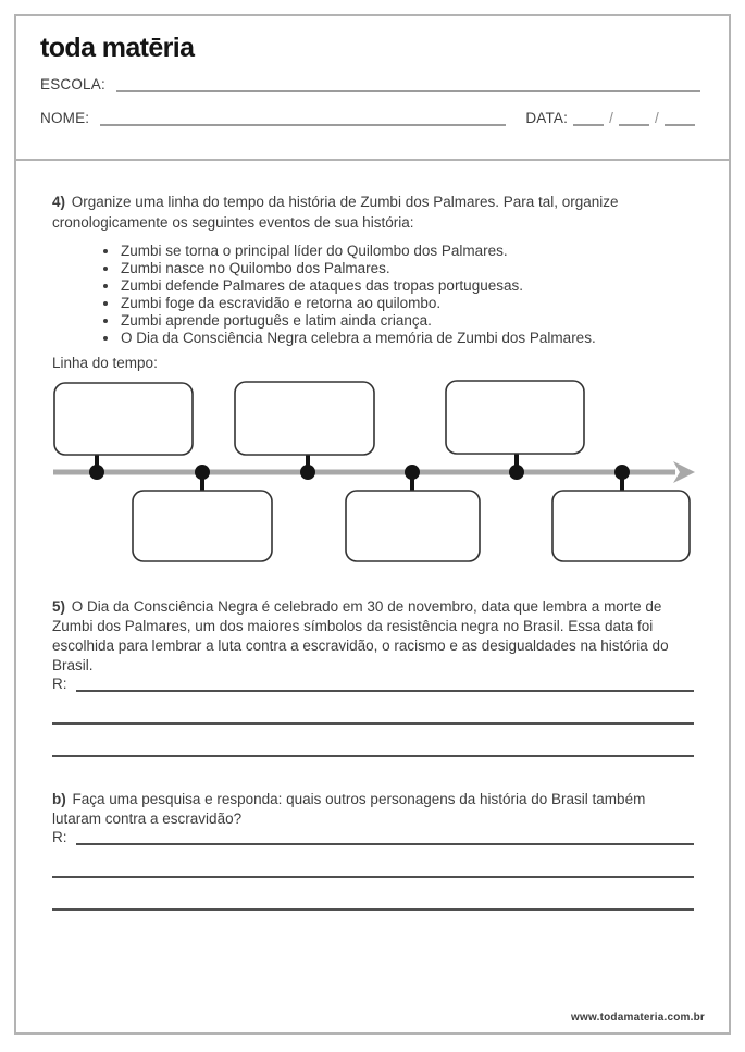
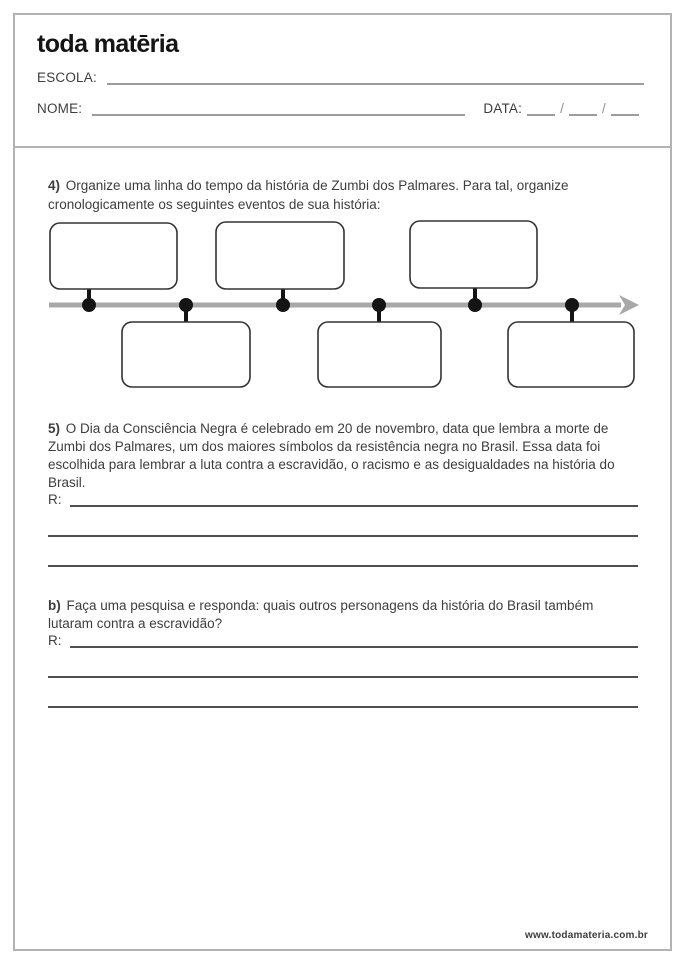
  toda matēria
  ESCOLA:
  NOME:
  DATA:
  /
  /
  4) Organize uma linha do tempo da história de Zumbi dos Palmares. Para tal, organize cronologicamente os seguintes eventos de sua história:
- Zumbi se torna o principal líder do Quilombo dos Palmares.
- Zumbi nasce no Quilombo dos Palmares.
- Zumbi defende Palmares de ataques das tropas portuguesas.
- Zumbi foge da escravidão e retorna ao quilombo.
- Zumbi aprende português e latim ainda criança.
- O Dia da Consciência Negra celebra a memória de Zumbi dos Palmares.
- Linha do tempo:
- 5) O Dia da Consciência Negra é celebrado em 30 de novembro, data que lembra a morte de Zumbi dos Palmares, um dos maiores símbolos da resistência negra no Brasil. Essa data foi escolhida para lembrar a luta contra a escravidão, o racismo e as desigualdades na história do Brasil.
+ 5) O Dia da Consciência Negra é celebrado em 20 de novembro, data que lembra a morte de Zumbi dos Palmares, um dos maiores símbolos da resistência negra no Brasil. Essa data foi escolhida para lembrar a luta contra a escravidão, o racismo e as desigualdades na história do Brasil.
  R:
  b) Faça uma pesquisa e responda: quais outros personagens da história do Brasil também lutaram contra a escravidão?
  R:
  www.todamateria.com.br
